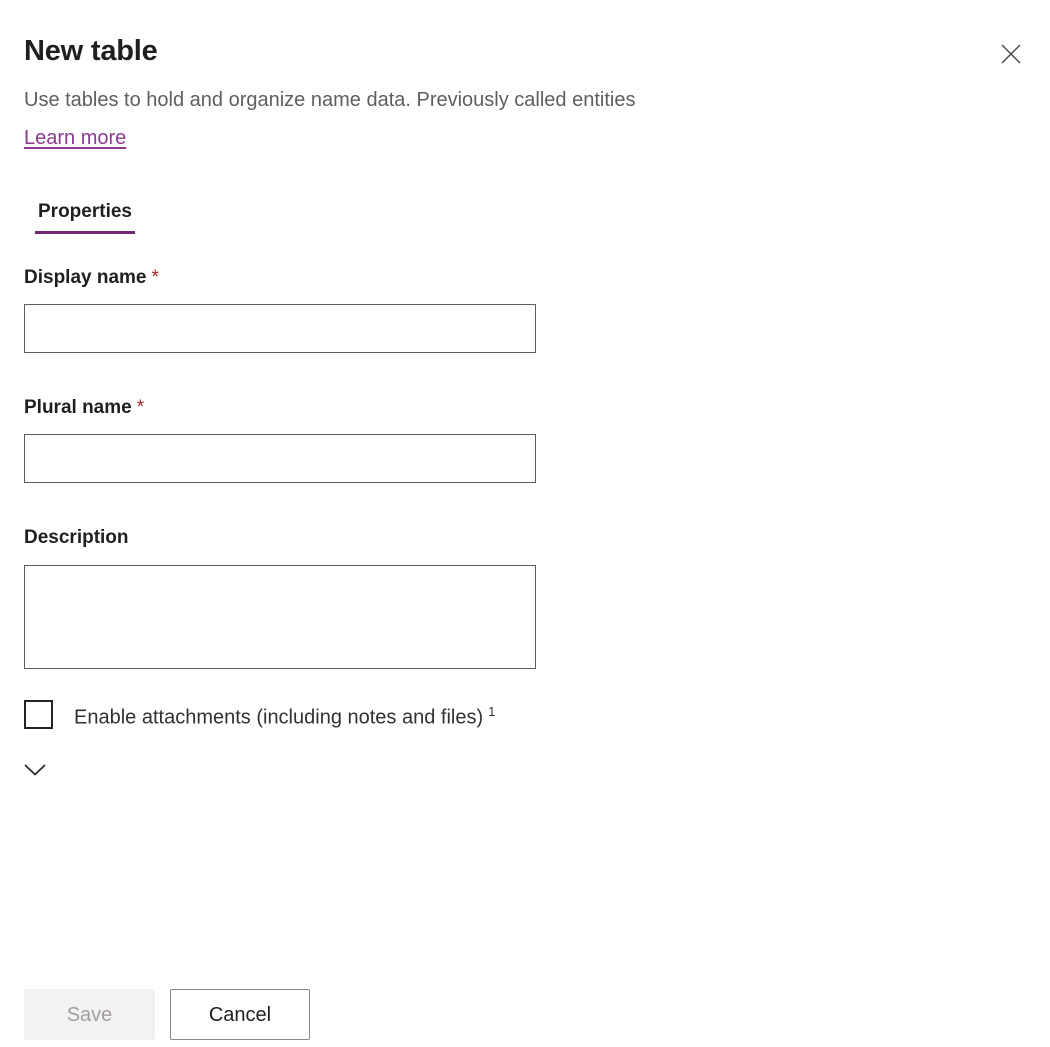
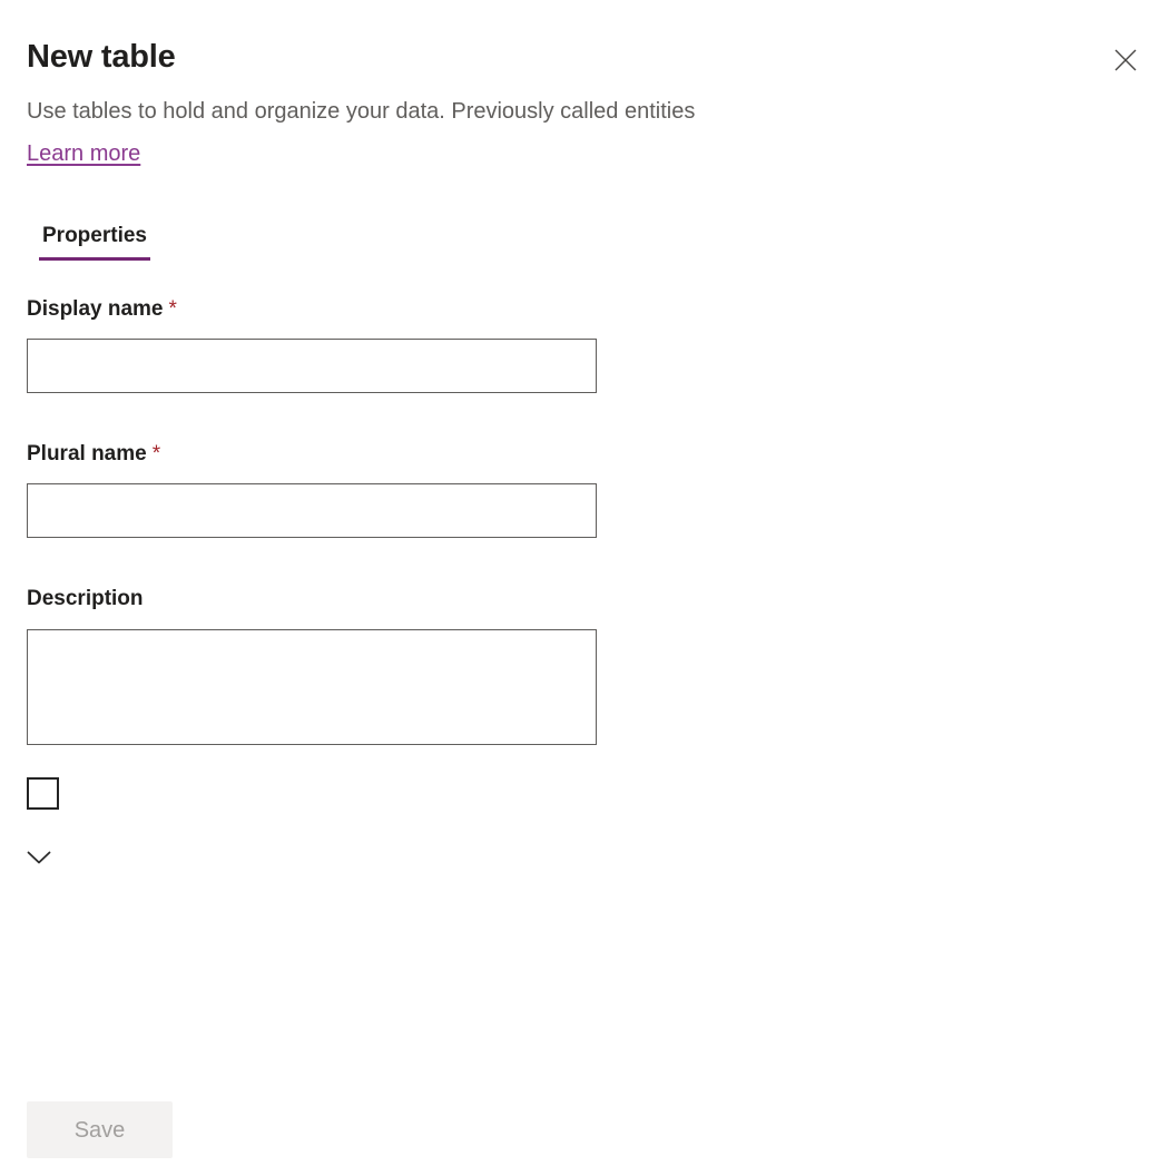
  New table
- Use tables to hold and organize name data. Previously called entities
+ Use tables to hold and organize your data. Previously called entities
  Learn more
  Properties
  Display name *
  Plural name *
  Description
- Enable attachments (including notes and files) 1
  Save
- Cancel
